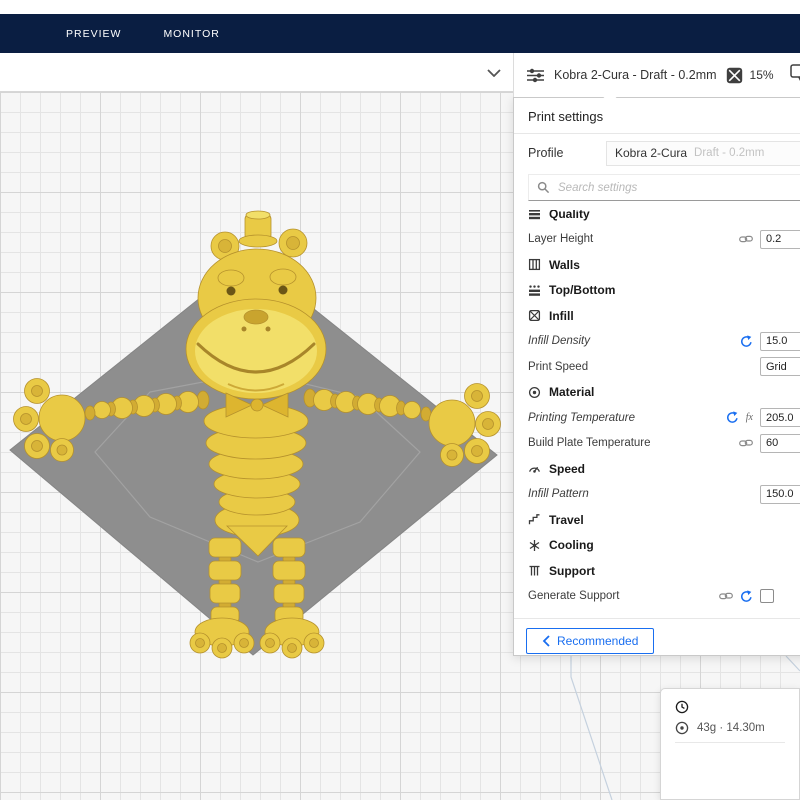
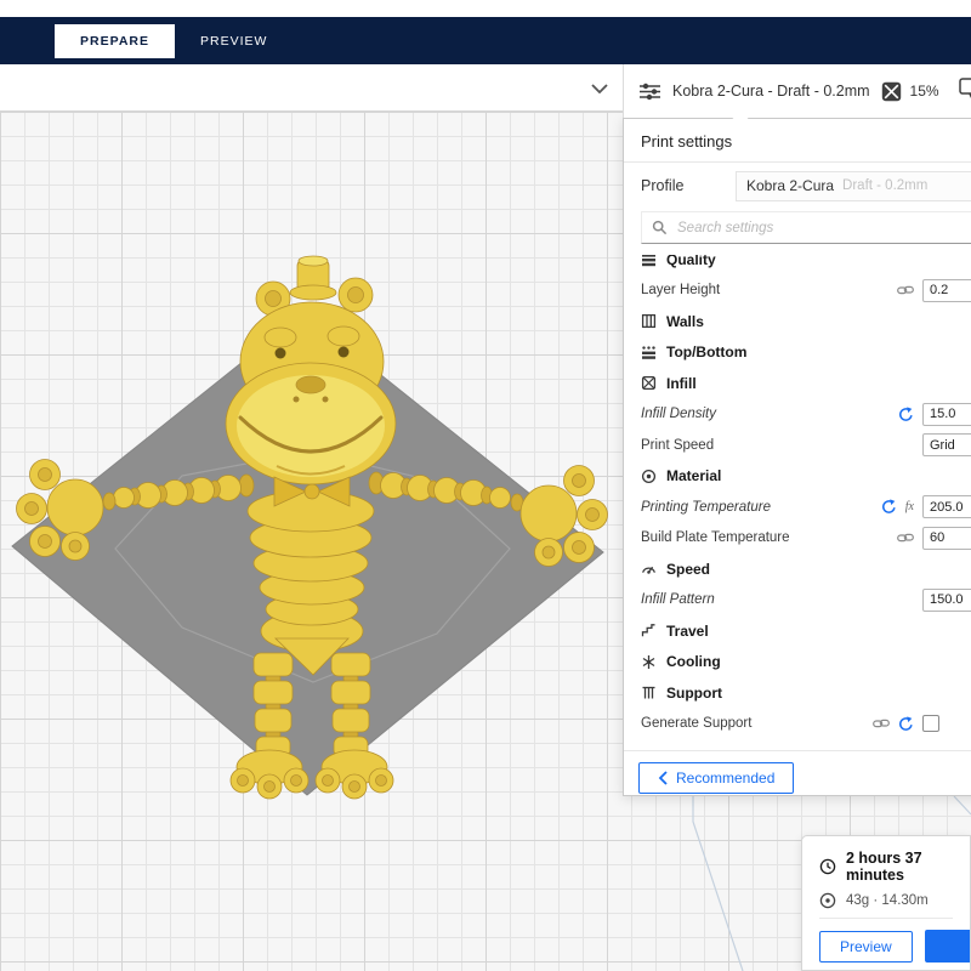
+ PREPARE
  PREVIEW
- MONITOR
  Kobra 2-Cura - Draft - 0.2mm
  15%
  Print settings
  Profile
  Kobra 2-Cura
  Draft - 0.2mm
  Search settings
  Quality
  Layer Height
  0.2
  Walls
  Top/Bottom
  Infill
  Infill Density
  15.0
  Print Speed
  Grid
  Material
  Printing Temperature
  fx
  205.0
  Build Plate Temperature
  60
  Speed
  Infill Pattern
  150.0
  Travel
  Cooling
  Support
  Generate Support
  Recommended
+ 2 hours 37 minutes
  43g · 14.30m
+ Preview
